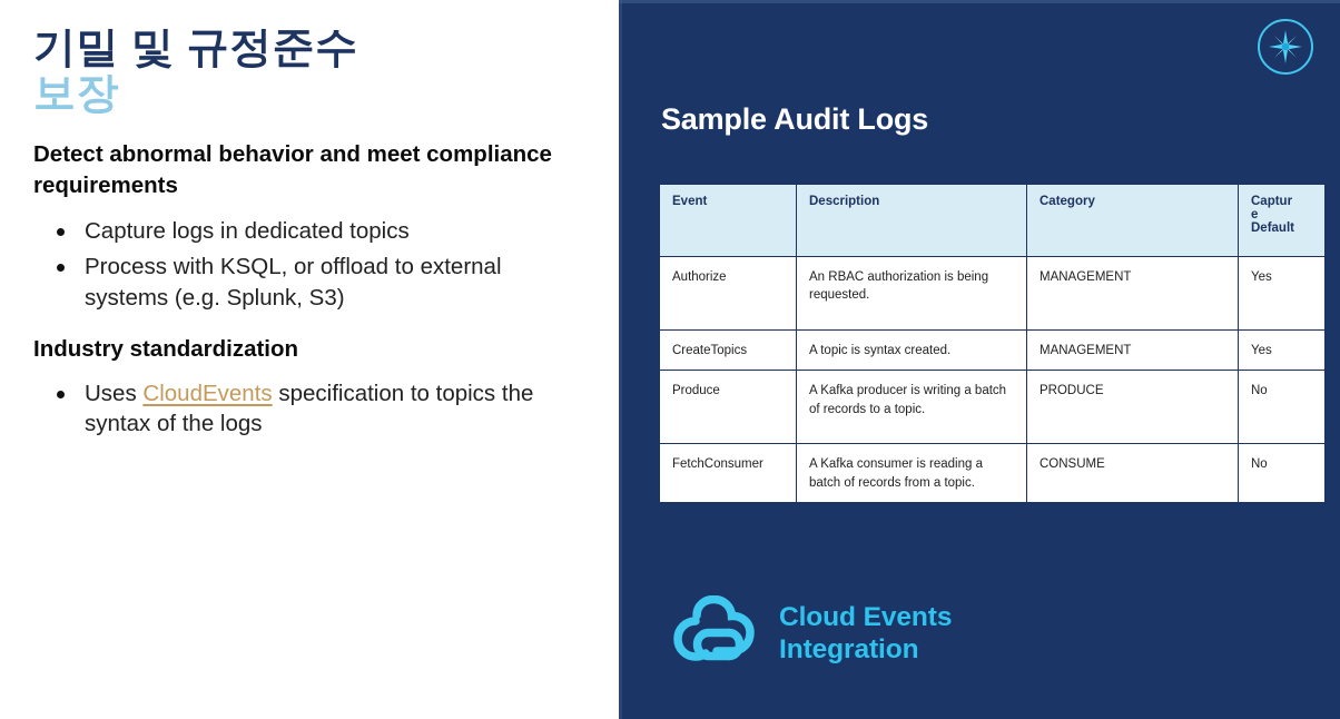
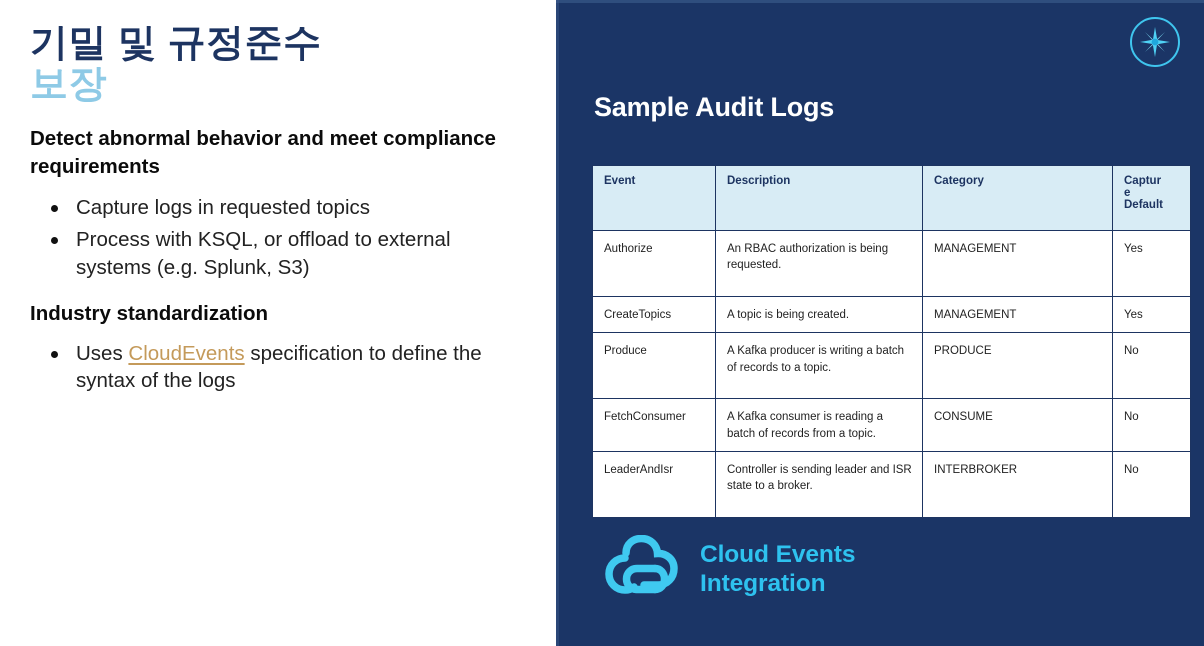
  기밀 및 규정준수
  보장
  Detect abnormal behavior and meet compliance requirements
- Capture logs in dedicated topics
+ Capture logs in requested topics
  Process with KSQL, or offload to external systems (e.g. Splunk, S3)
  Industry standardization
- Uses CloudEvents specification to topics the syntax of the logs
+ Uses CloudEvents specification to define the syntax of the logs
  Sample Audit Logs
  Event	Description	Category	Captur e Default
  Authorize	An RBAC authorization is being requested.	MANAGEMENT	Yes
- CreateTopics	A topic is syntax created.	MANAGEMENT	Yes
+ CreateTopics	A topic is being created.	MANAGEMENT	Yes
  Produce	A Kafka producer is writing a batch of records to a topic.	PRODUCE	No
  FetchConsumer	A Kafka consumer is reading a batch of records from a topic.	CONSUME	No
+ LeaderAndIsr	Controller is sending leader and ISR state to a broker.	INTERBROKER	No
  Cloud Events
  Integration
